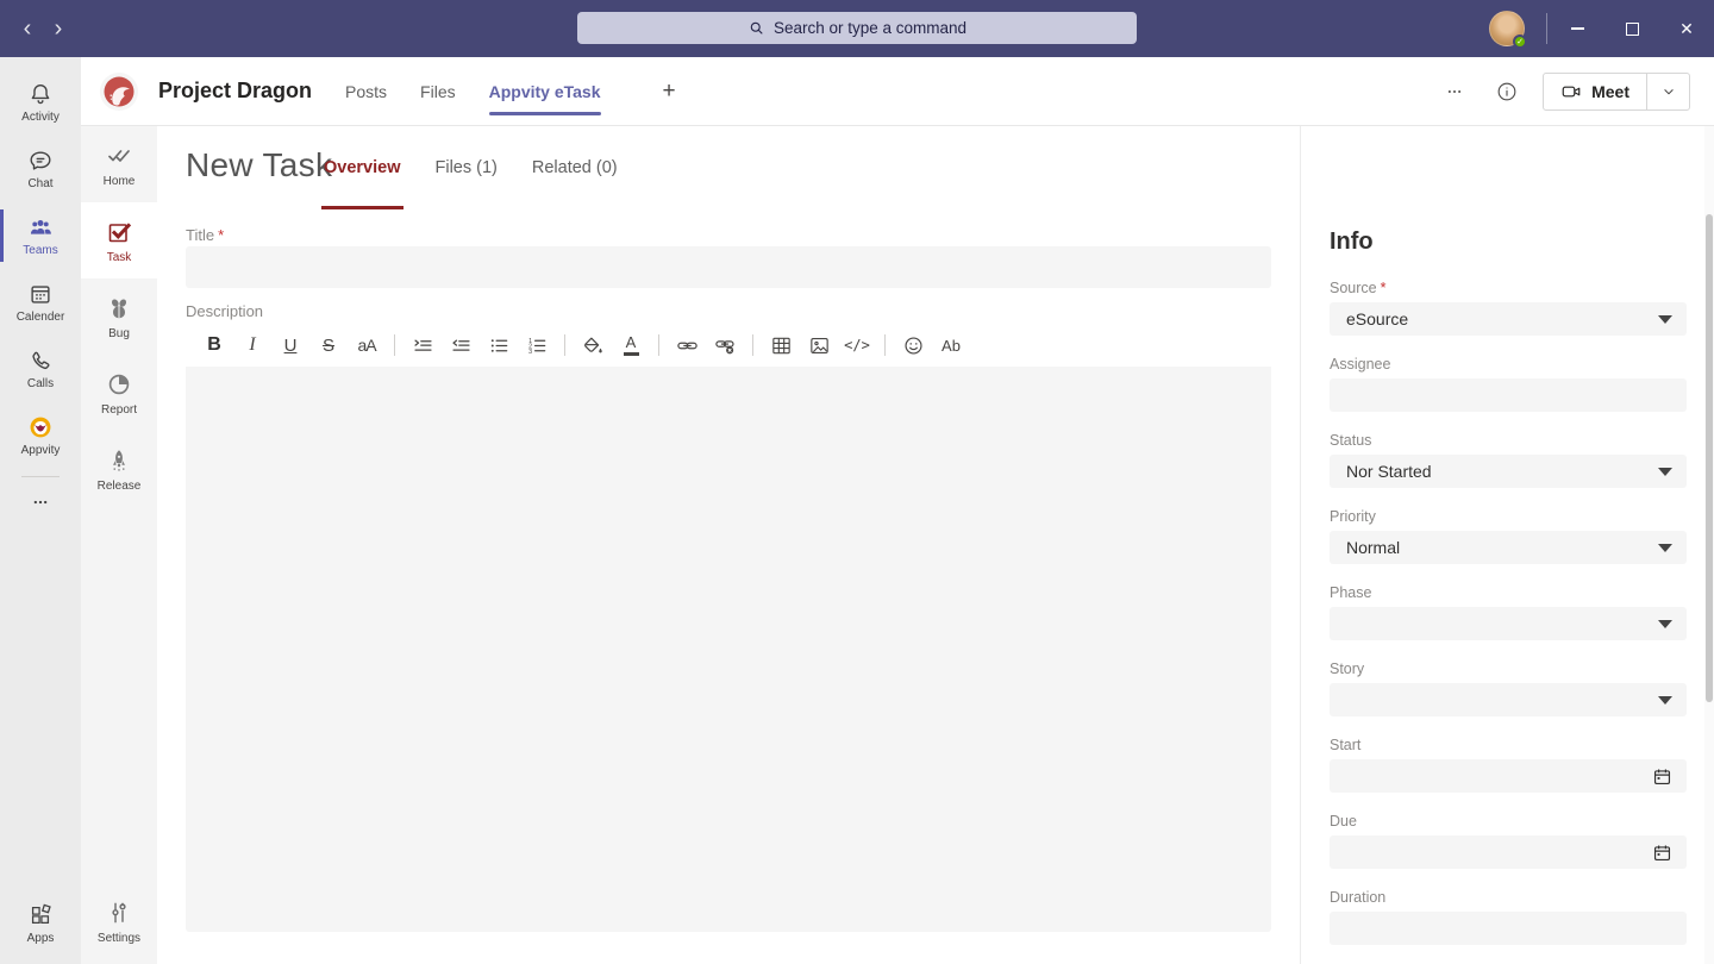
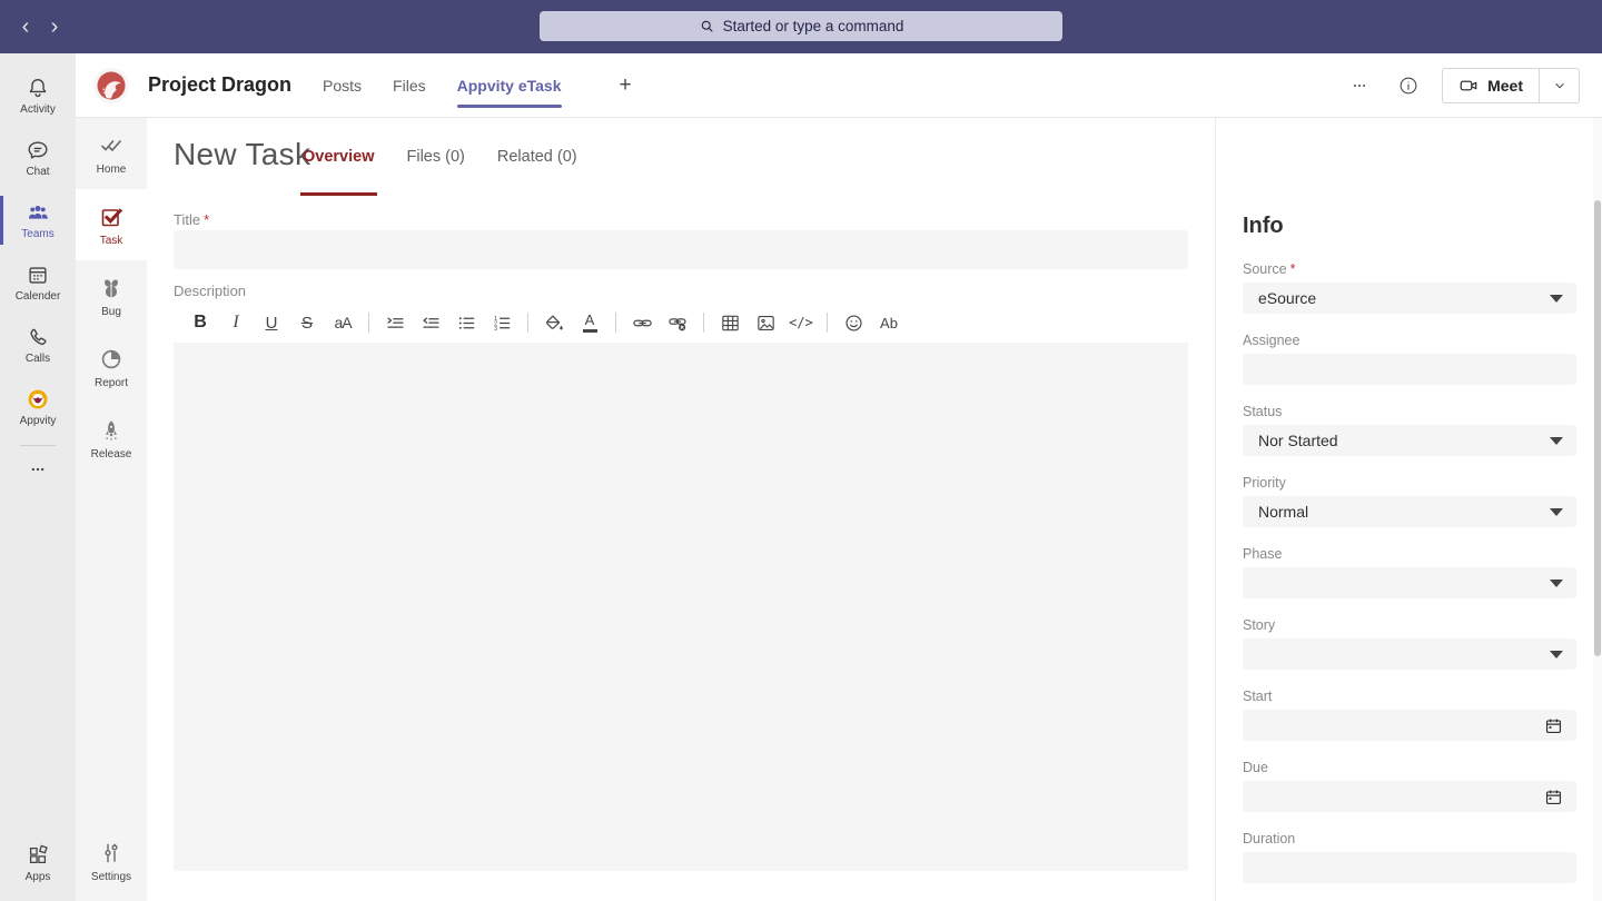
  ‹
  ›
- Search or type a command
+ Started or type a command
- ✕
  Activity
  Chat
  Teams
  Calender
  Calls
  Appvity
  Apps
  Project Dragon
  Posts
  Files
  Appvity eTask
  +
  Meet
  Home
  Task
  Bug
  Report
  Release
  Settings
  New Tas
  Overview
- Files (1)
+ Files (0)
  Related (0)
  Title *
  Description
  B
  I
  U
  S
  aA
  A
  </>
  Ab
  Info
  Source *
  eSource
  Assignee
  Status
  Nor Started
  Priority
  Normal
  Phase
  Story
  Start
  Due
  Duration
